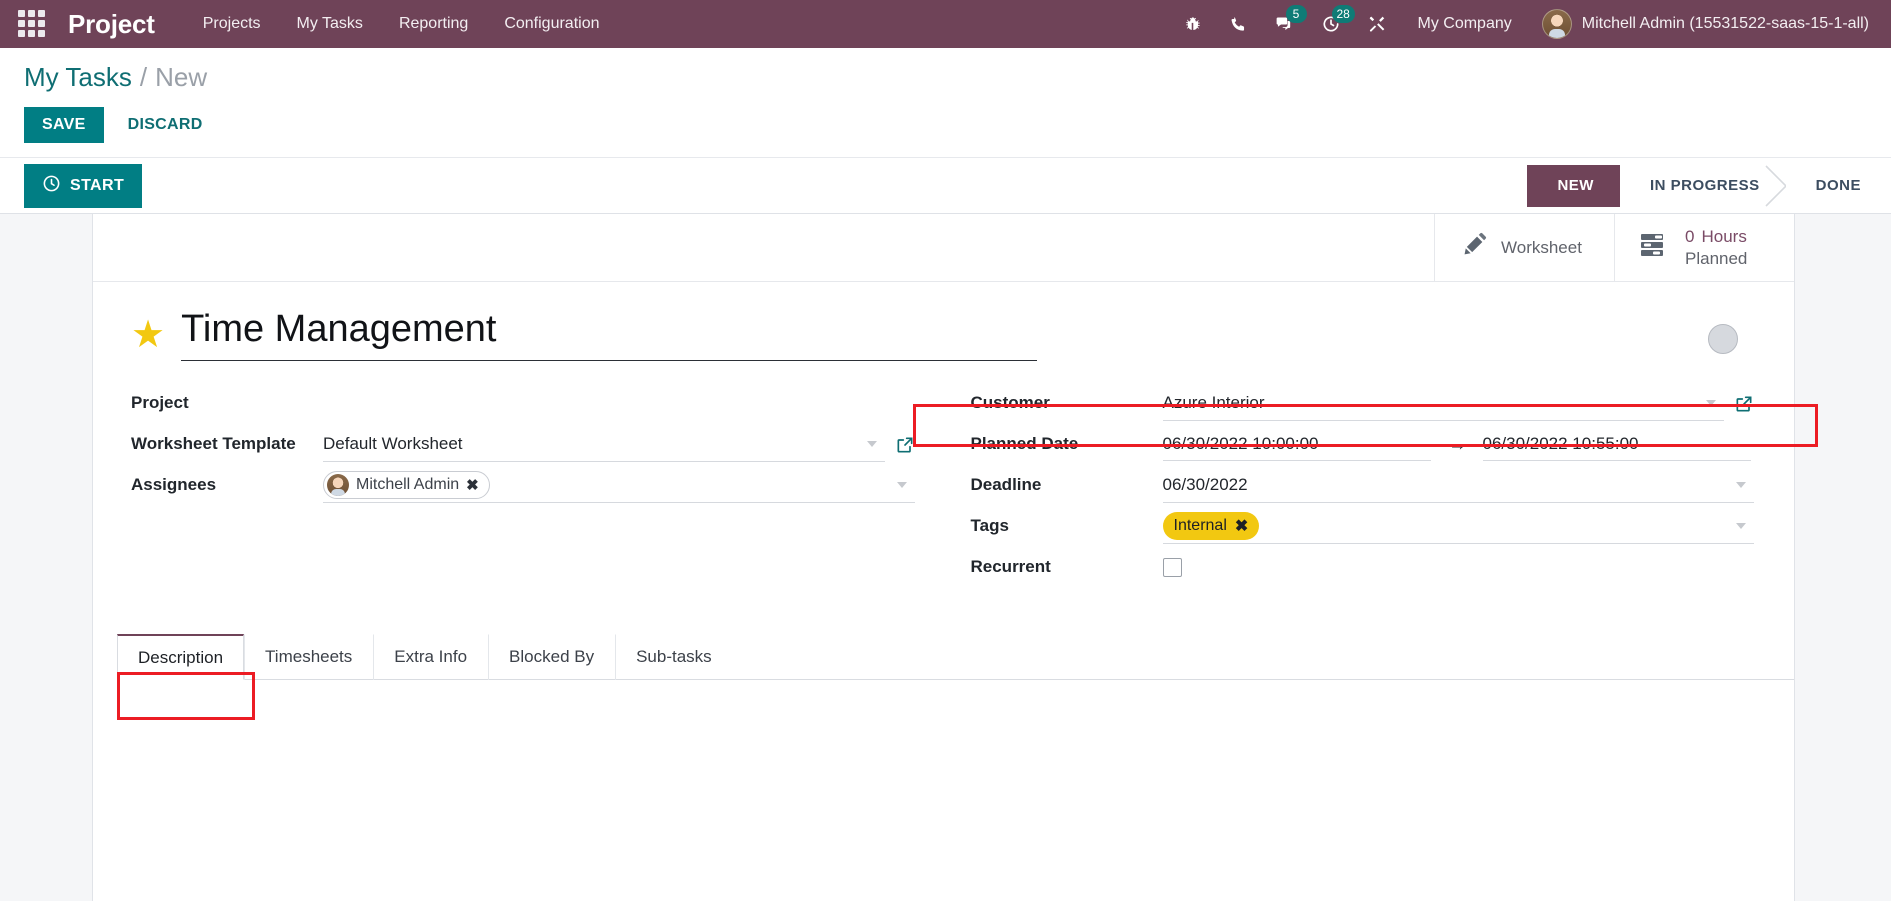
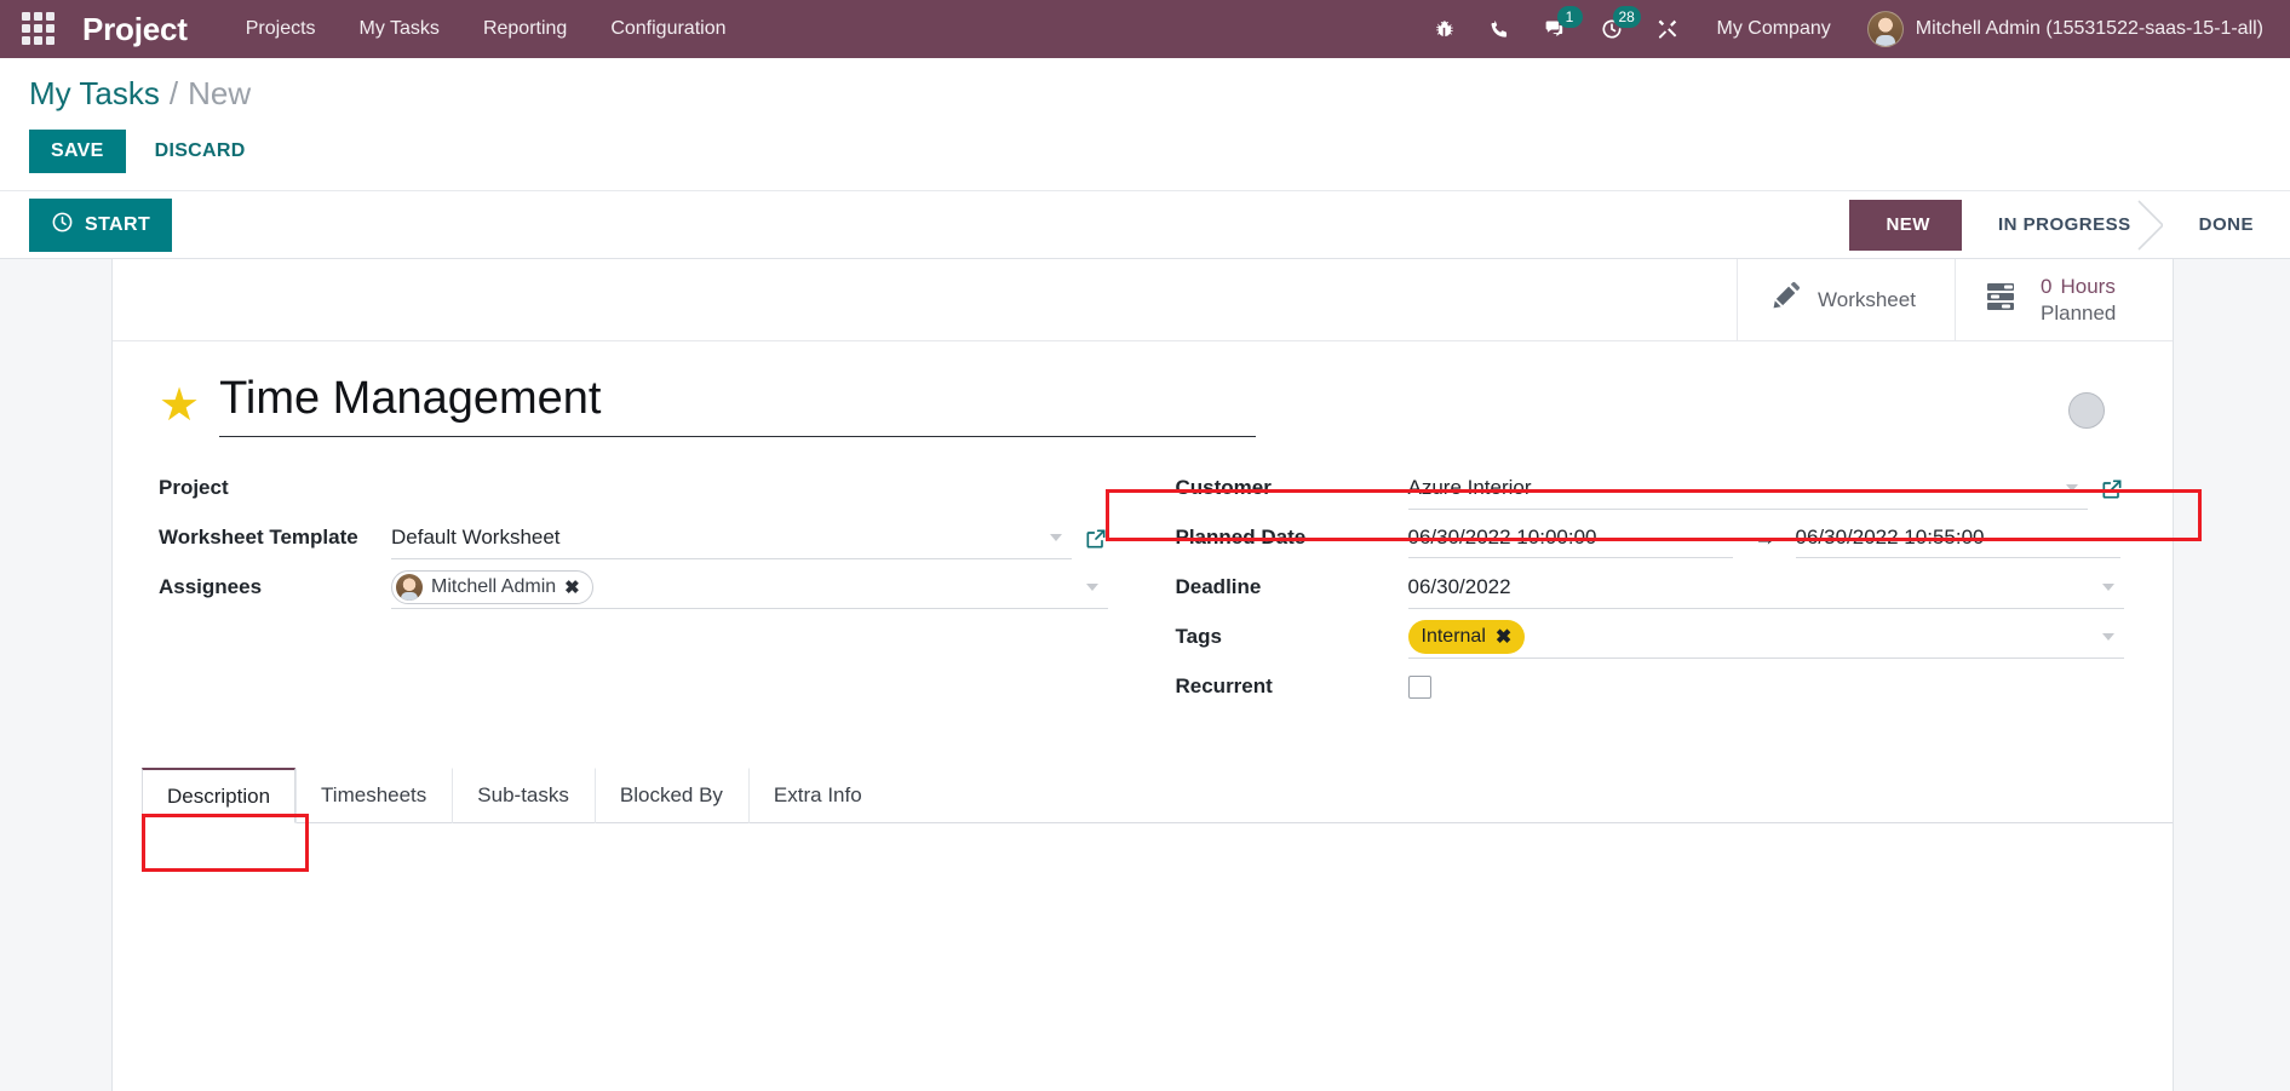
  Project
  Projects
  My Tasks
  Reporting
  Configuration
- 5
+ 1
  28
  My Company
  Mitchell Admin (15531522-saas-15-1-all)
  My Tasks
  /
  New
  SAVE
  DISCARD
  START
  NEW
  IN PROGRESS
  DONE
  Worksheet
  0
  Hours
  Planned
  ★
  Time Management
  Project
  Worksheet Template
  Default Worksheet
  Assignees
  Mitchell Admin
  ✖
  Customer
  Azure Interior
  Planned Date
  06/30/2022 10:00:00
  →
  06/30/2022 10:55:00
  Deadline
  06/30/2022
  Tags
  Internal
  ✖
  Recurrent
  Description
  Timesheets
- Extra Info
+ Sub-tasks
  Blocked By
- Sub-tasks
+ Extra Info
